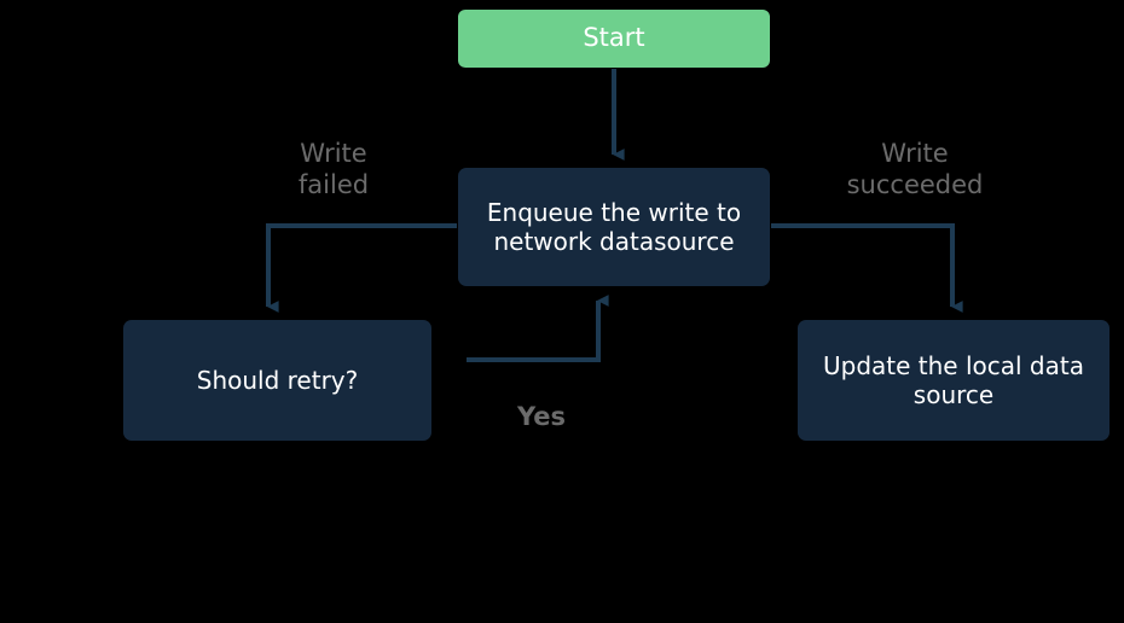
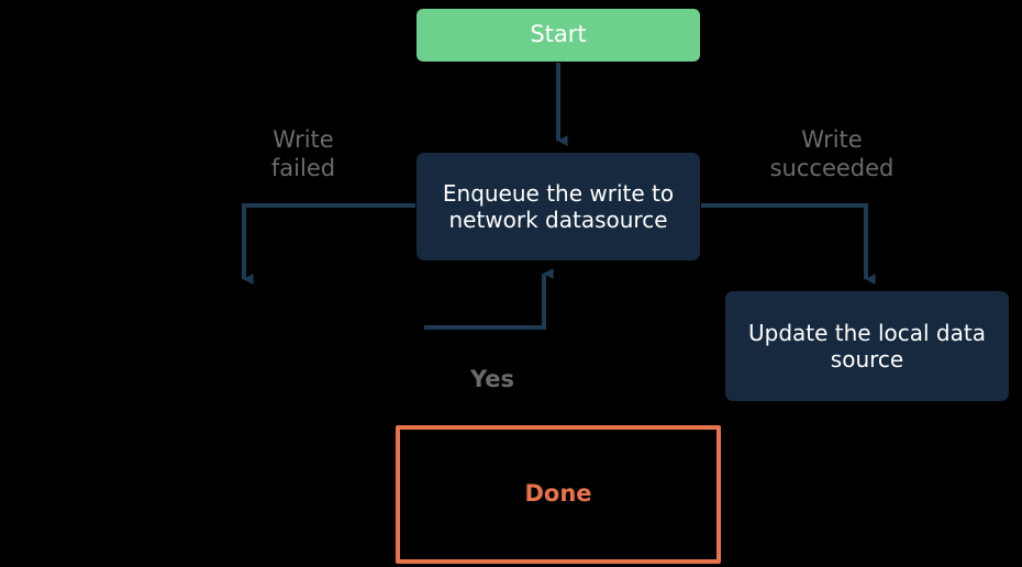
  Start
  Enqueue the write to
  network datasource
- Should retry?
  Update the local data
  source
+ Done
  Write
  failed
  Write
  succeeded
  Yes
